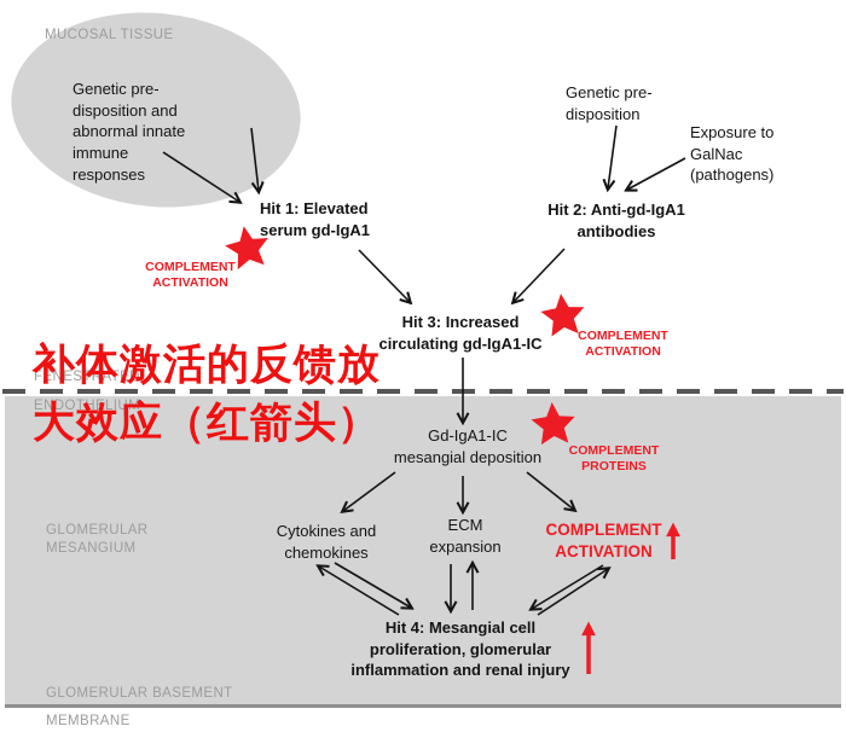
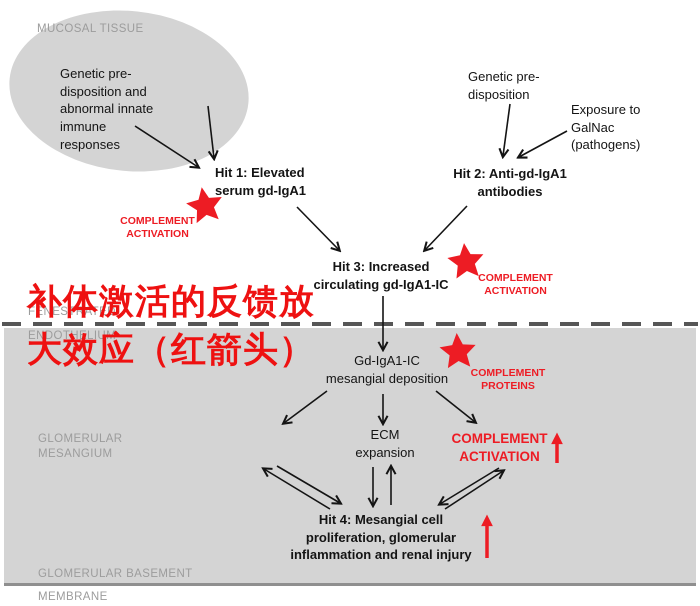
  MUCOSAL TISSUE
  FENESTRATED
  ENDOTHELIUM
  GLOMERULAR
  MESANGIUM
  GLOMERULAR BASEMENT
  MEMBRANE
  Genetic pre-
  disposition and
  abnormal innate
  immune
  responses
  Hit 1: Elevated
  serum gd-IgA1
  Genetic pre-
  disposition
  Exposure to
  GalNac
  (pathogens)
  Hit 2: Anti-gd-IgA1
  antibodies
  Hit 3: Increased
  circulating gd-IgA1-IC
  Gd-IgA1-IC
  mesangial deposition
- Cytokines and
- chemokines
  ECM
  expansion
  COMPLEMENT
  ACTIVATION
  Hit 4: Mesangial cell
  proliferation, glomerular
  inflammation and renal injury
  COMPLEMENT
  ACTIVATION
  COMPLEMENT
  ACTIVATION
  COMPLEMENT
  PROTEINS
  补体激活的反馈放
  大效应（红箭头）
